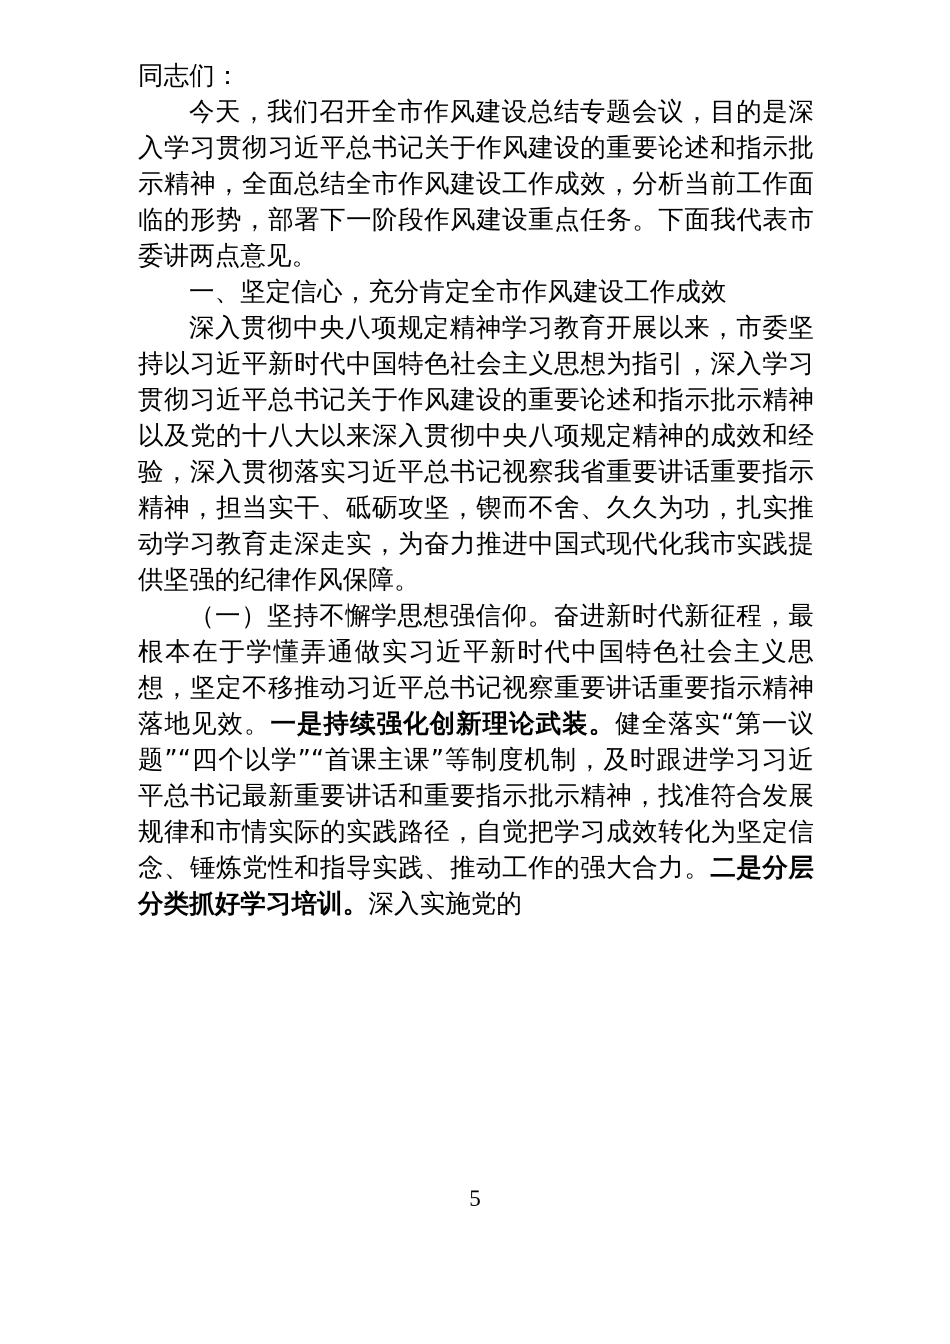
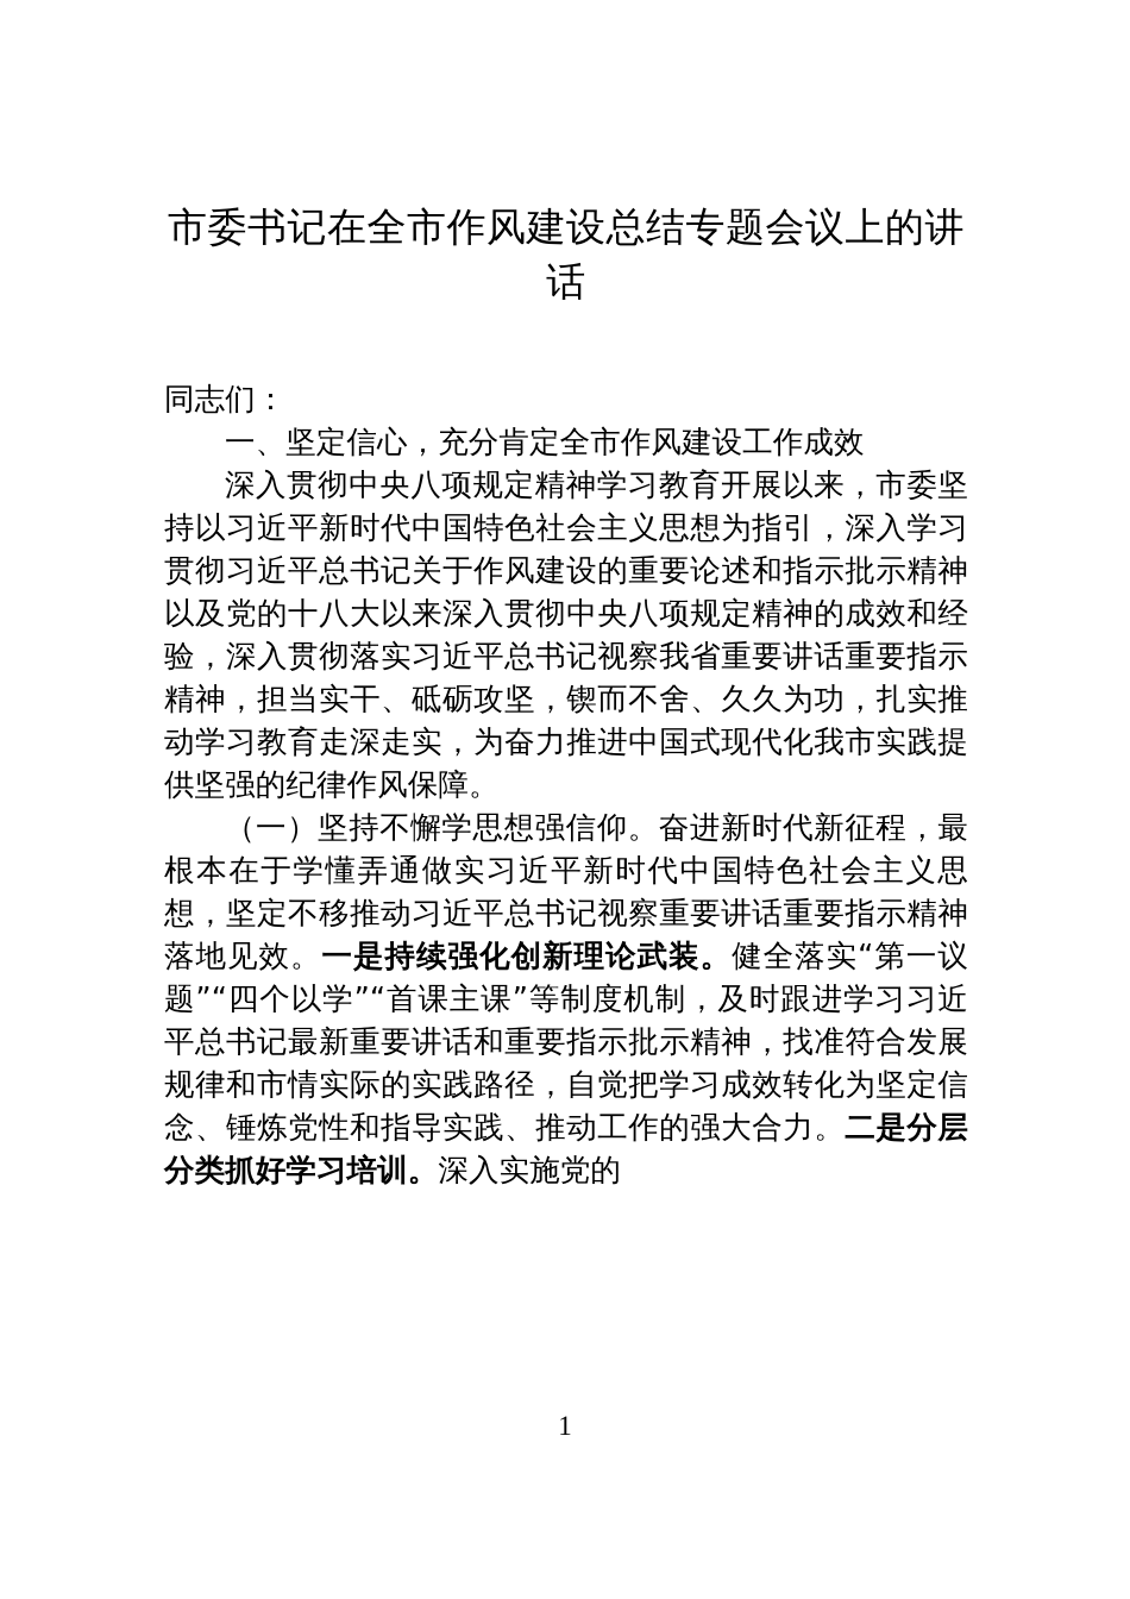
+ 市委书记在全市作风建设总结专题会议上的讲话
  同志们：
- 今天，我们召开全市作风建设总结专题会议，目的是深入学习贯彻习近平总书记关于作风建设的重要论述和指示批示精神，全面总结全市作风建设工作成效，分析当前工作面临的形势，部署下一阶段作风建设重点任务。下面我代表市委讲两点意见。
  一、坚定信心，充分肯定全市作风建设工作成效
  深入贯彻中央八项规定精神学习教育开展以来，市委坚持以习近平新时代中国特色社会主义思想为指引，深入学习贯彻习近平总书记关于作风建设的重要论述和指示批示精神以及党的十八大以来深入贯彻中央八项规定精神的成效和经验，深入贯彻落实习近平总书记视察我省重要讲话重要指示精神，担当实干、砥砺攻坚，锲而不舍、久久为功，扎实推动学习教育走深走实，为奋力推进中国式现代化我市实践提供坚强的纪律作风保障。
  （一）坚持不懈学思想强信仰。奋进新时代新征程，最根本在于学懂弄通做实习近平新时代中国特色社会主义思想，坚定不移推动习近平总书记视察重要讲话重要指示精神落地见效。一是持续强化创新理论武装。健全落实“第一议题”“四个以学”“首课主课”等制度机制，及时跟进学习习近平总书记最新重要讲话和重要指示批示精神，找准符合发展规律和市情实际的实践路径，自觉把学习成效转化为坚定信念、锤炼党性和指导实践、推动工作的强大合力。二是分层分类抓好学习培训。深入实施党的
- 5
+ 1
